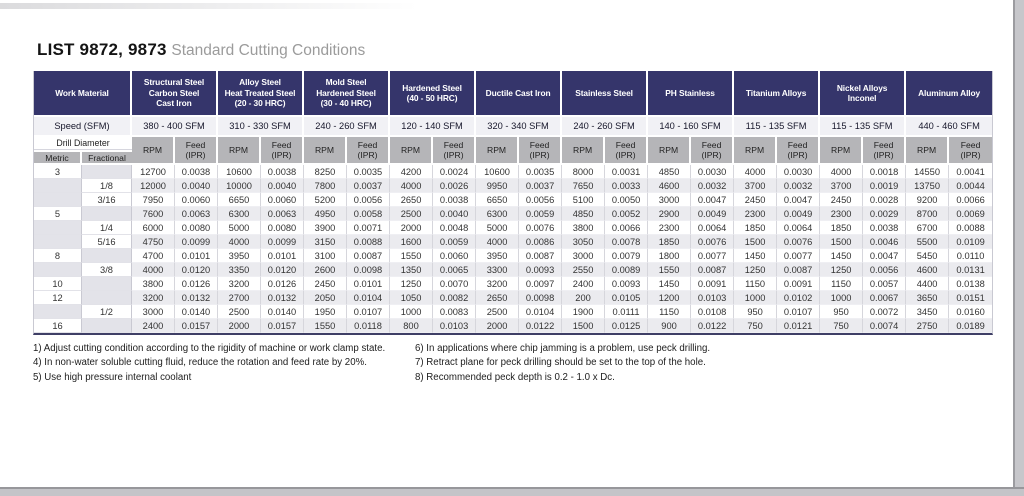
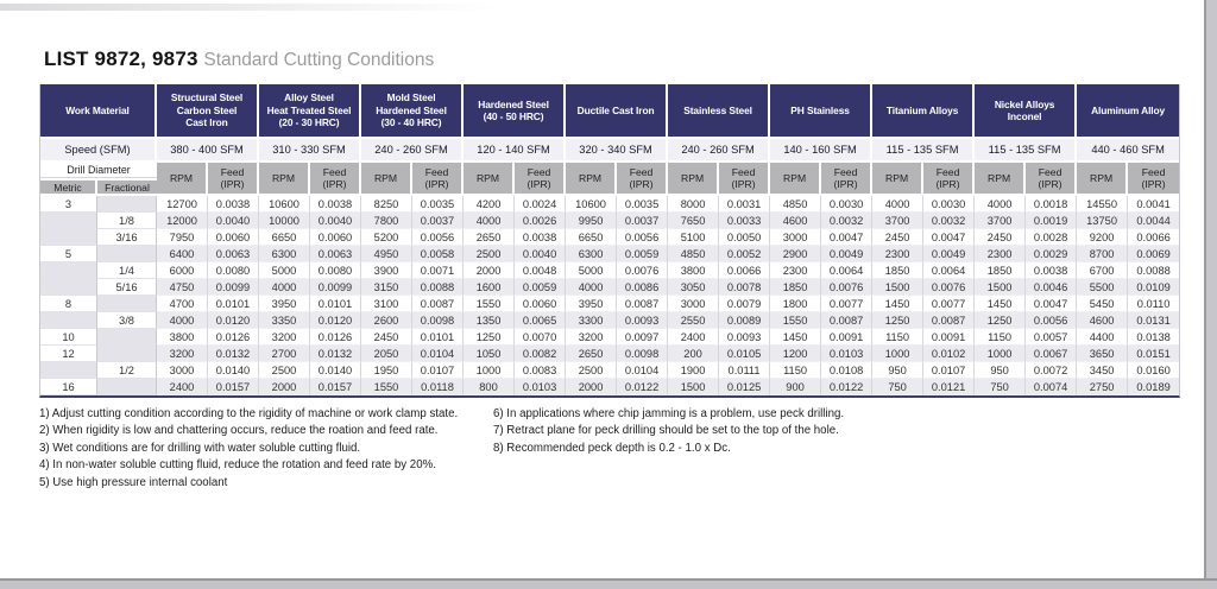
  LIST 9872, 9873 Standard Cutting Conditions
  Work Material	Structural SteelCarbon SteelCast Iron	Alloy SteelHeat Treated Steel(20 - 30 HRC)	Mold SteelHardened Steel(30 - 40 HRC)	Hardened Steel(40 - 50 HRC)	Ductile Cast Iron	Stainless Steel	PH Stainless	Titanium Alloys	Nickel AlloysInconel	Aluminum Alloy
  Speed (SFM)	380 - 400 SFM	310 - 330 SFM	240 - 260 SFM	120 - 140 SFM	320 - 340 SFM	240 - 260 SFM	140 - 160 SFM	115 - 135 SFM	115 - 135 SFM	440 - 460 SFM
  Drill Diameter	RPM	Feed(IPR)	RPM	Feed(IPR)	RPM	Feed(IPR)	RPM	Feed(IPR)	RPM	Feed(IPR)	RPM	Feed(IPR)	RPM	Feed(IPR)	RPM	Feed(IPR)	RPM	Feed(IPR)	RPM	Feed(IPR)
  Metric	Fractional
  3		12700	0.0038	10600	0.0038	8250	0.0035	4200	0.0024	10600	0.0035	8000	0.0031	4850	0.0030	4000	0.0030	4000	0.0018	14550	0.0041
  	1/8	12000	0.0040	10000	0.0040	7800	0.0037	4000	0.0026	9950	0.0037	7650	0.0033	4600	0.0032	3700	0.0032	3700	0.0019	13750	0.0044
  	3/16	7950	0.0060	6650	0.0060	5200	0.0056	2650	0.0038	6650	0.0056	5100	0.0050	3000	0.0047	2450	0.0047	2450	0.0028	9200	0.0066
- 5		7600	0.0063	6300	0.0063	4950	0.0058	2500	0.0040	6300	0.0059	4850	0.0052	2900	0.0049	2300	0.0049	2300	0.0029	8700	0.0069
+ 5		6400	0.0063	6300	0.0063	4950	0.0058	2500	0.0040	6300	0.0059	4850	0.0052	2900	0.0049	2300	0.0049	2300	0.0029	8700	0.0069
  	1/4	6000	0.0080	5000	0.0080	3900	0.0071	2000	0.0048	5000	0.0076	3800	0.0066	2300	0.0064	1850	0.0064	1850	0.0038	6700	0.0088
  	5/16	4750	0.0099	4000	0.0099	3150	0.0088	1600	0.0059	4000	0.0086	3050	0.0078	1850	0.0076	1500	0.0076	1500	0.0046	5500	0.0109
  8		4700	0.0101	3950	0.0101	3100	0.0087	1550	0.0060	3950	0.0087	3000	0.0079	1800	0.0077	1450	0.0077	1450	0.0047	5450	0.0110
  	3/8	4000	0.0120	3350	0.0120	2600	0.0098	1350	0.0065	3300	0.0093	2550	0.0089	1550	0.0087	1250	0.0087	1250	0.0056	4600	0.0131
  10		3800	0.0126	3200	0.0126	2450	0.0101	1250	0.0070	3200	0.0097	2400	0.0093	1450	0.0091	1150	0.0091	1150	0.0057	4400	0.0138
  12		3200	0.0132	2700	0.0132	2050	0.0104	1050	0.0082	2650	0.0098	200	0.0105	1200	0.0103	1000	0.0102	1000	0.0067	3650	0.0151
  	1/2	3000	0.0140	2500	0.0140	1950	0.0107	1000	0.0083	2500	0.0104	1900	0.0111	1150	0.0108	950	0.0107	950	0.0072	3450	0.0160
  16		2400	0.0157	2000	0.0157	1550	0.0118	800	0.0103	2000	0.0122	1500	0.0125	900	0.0122	750	0.0121	750	0.0074	2750	0.0189
  1) Adjust cutting condition according to the rigidity of machine or work clamp state.
+ 2) When rigidity is low and chattering occurs, reduce the roation and feed rate.
+ 3) Wet conditions are for drilling with water soluble cutting fluid.
  4) In non-water soluble cutting fluid, reduce the rotation and feed rate by 20%.
  5) Use high pressure internal coolant
  6) In applications where chip jamming is a problem, use peck drilling.
  7) Retract plane for peck drilling should be set to the top of the hole.
  8) Recommended peck depth is 0.2 - 1.0 x Dc.
